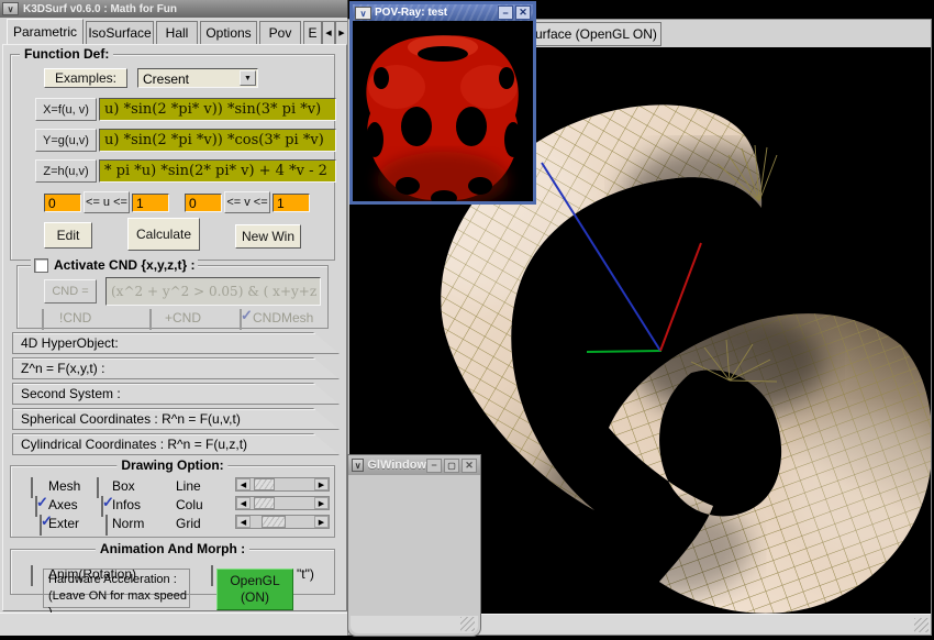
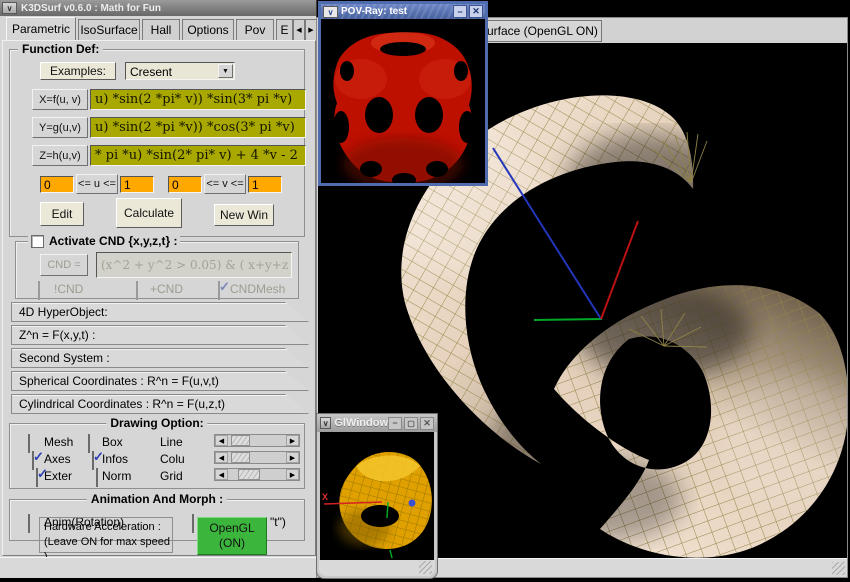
  ∨
  K3DSurf v0.6.0 : Math for Fun
  Parametric
  IsoSurface
  Hall
  Options
  Pov
  E
  Function Def:
  Examples:
  Cresent
  X=f(u, v)
  u) *sin(2 *pi* v)) *sin(3* pi *v)
  Y=g(u,v)
  u) *sin(2 *pi *v)) *cos(3* pi *v)
  Z=h(u,v)
  * pi *u) *sin(2* pi* v) + 4 *v - 2
  0
  <= u <=
  1
  0
  <= v <=
  1
  Edit
  Calculate
  New Win
  Activate CND {x,y,z,t} :
  CND =
  (x^2 + y^2 > 0.05) & ( x+y+z
  !CND
  +CND
  CNDMesh
  4D HyperObject:
  Z^n = F(x,y,t) :
  Second System :
  Spherical Coordinates : R^n = F(u,v,t)
  Cylindrical Coordinates : R^n = F(u,z,t)
  Drawing Option:
  Mesh
  Box
  Line
  Axes
  Infos
  Colu
  Exter
  Norm
  Grid
  Animation And Morph :
  Anim(Rotation)
  Hardware Acceleration :
  (Leave ON for max speed
  OpenGL
  (ON)
  urface (OpenGL ON)
  ∨
  POV-Ray: test
  −
  ✕
  ∨
  GlWindow
  −
  ▢
  ✕
+ X
